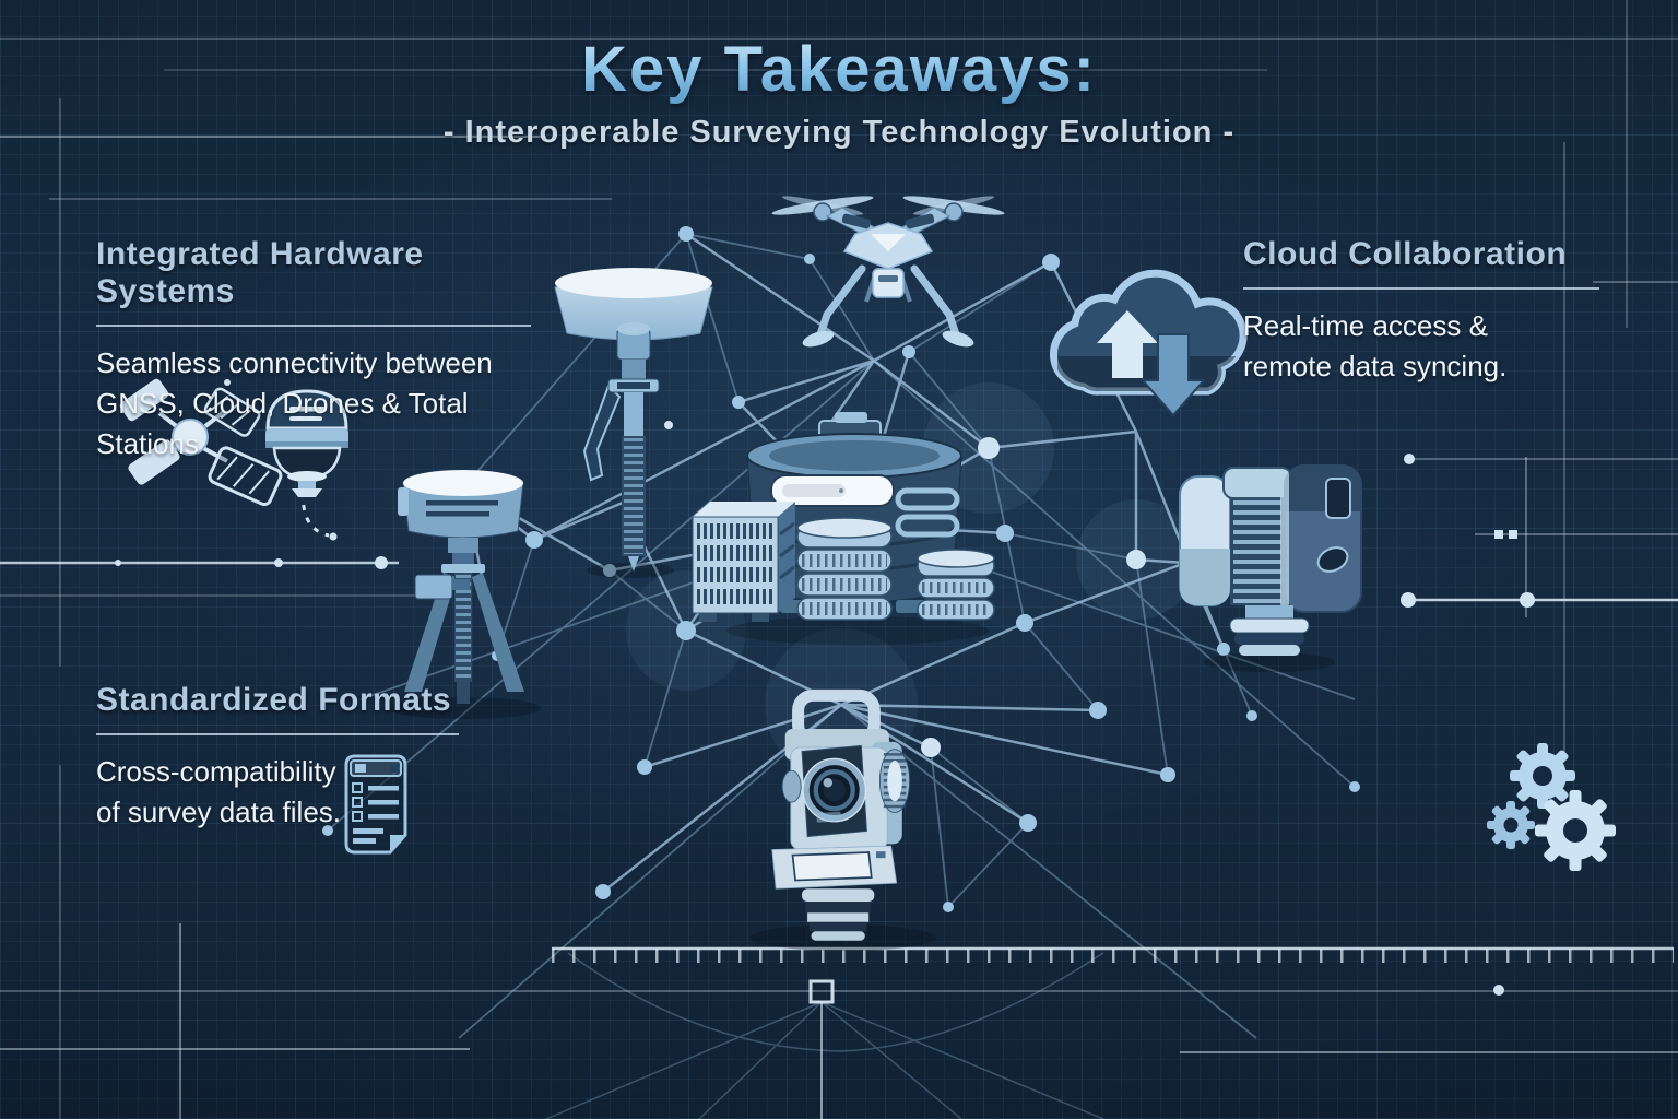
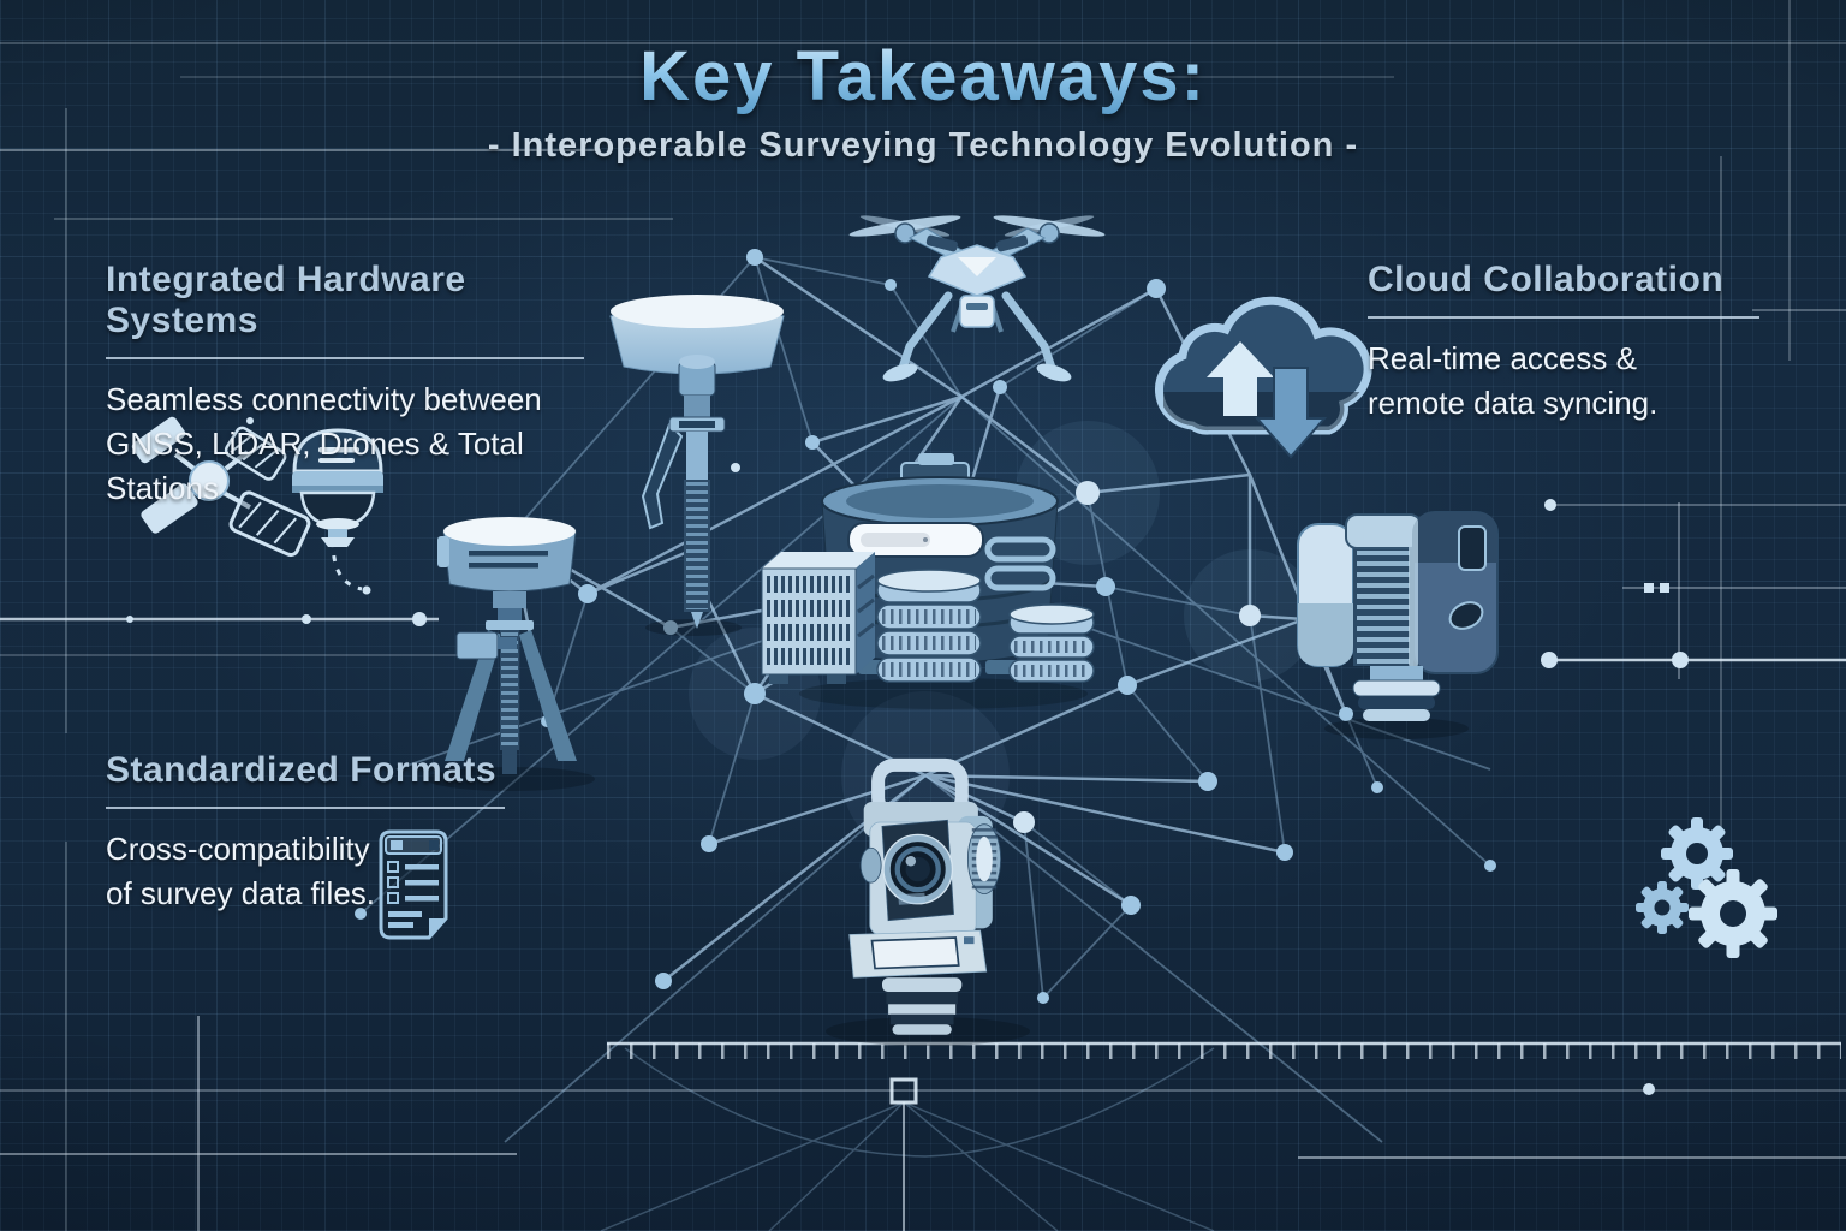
  Key Takeaways:
  - Interoperable Surveying Technology Evolution -
  Integrated Hardware Systems
  Seamless connectivity between
- GNSS, Cloud, Drones & Total Stations
+ GNSS, LiDAR, Drones & Total Stations
  Cloud Collaboration
  Real-time access &
  remote data syncing.
  Standardized Formats
  Cross-compatibility
  of survey data files.
